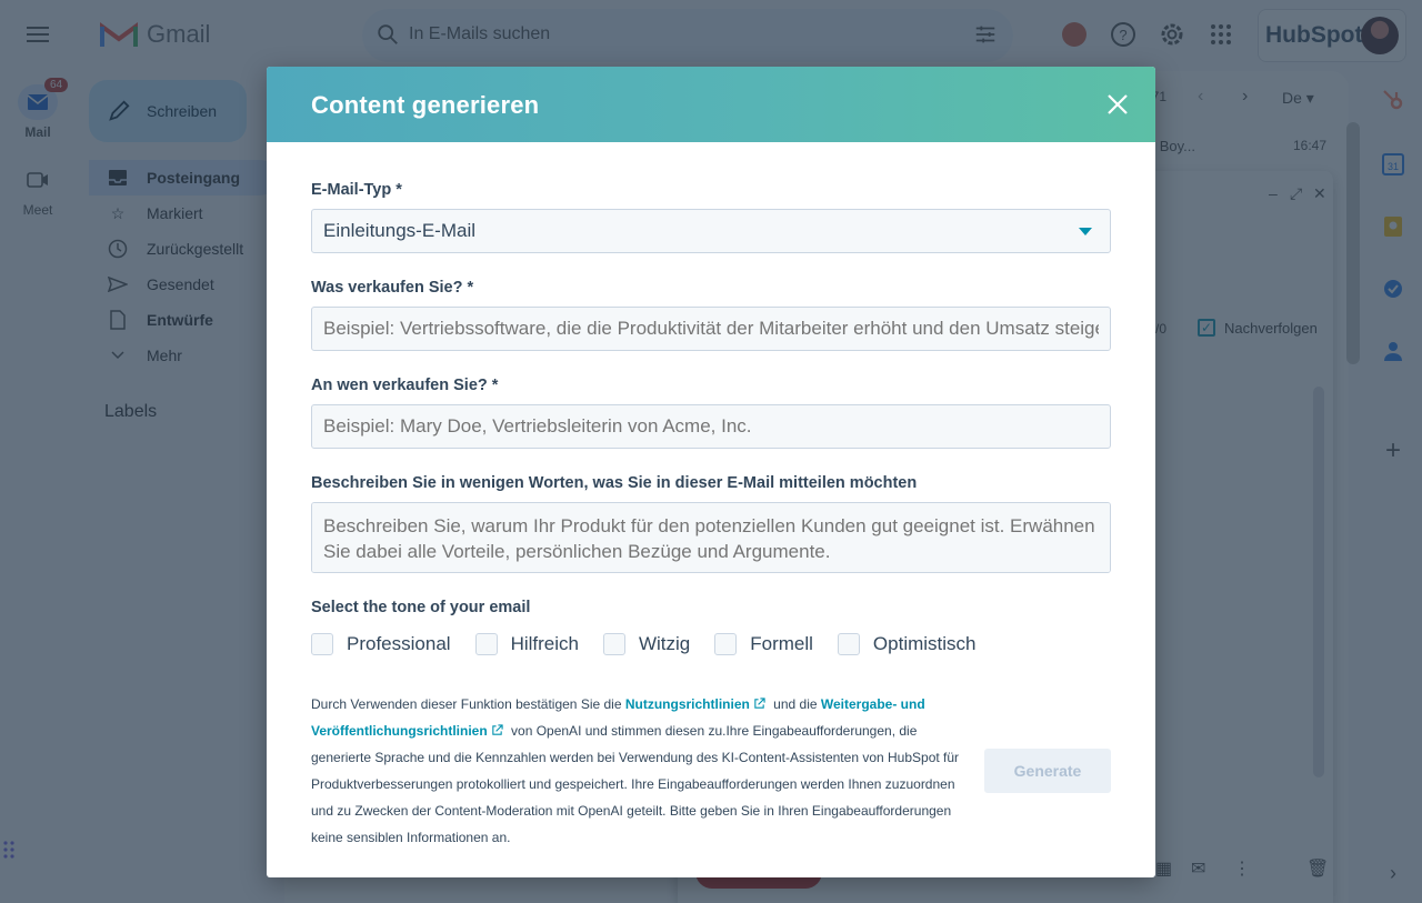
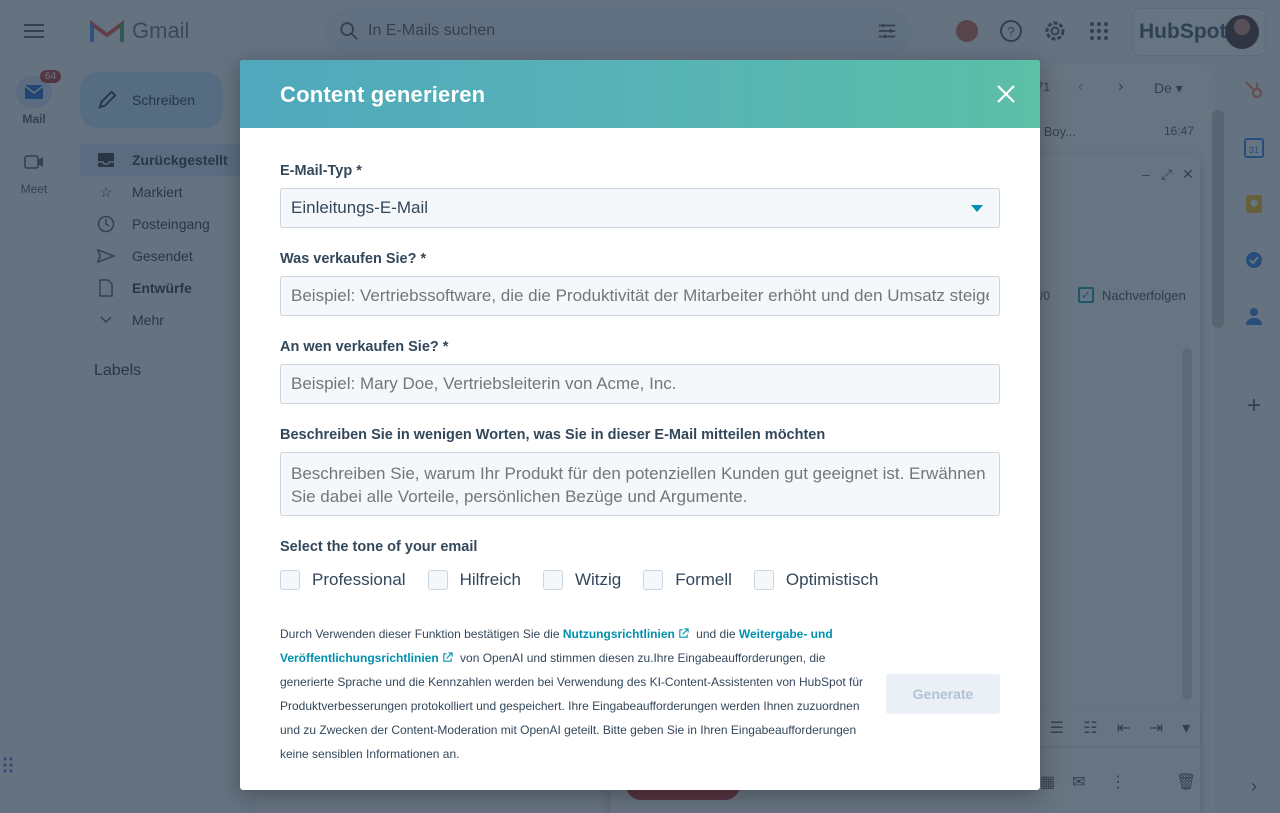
  Gmail
  In E-Mails suchen
  ?
  HubSpot
  64
  Mail
  Meet
  Schreiben
- Posteingang
+ Zurückgestellt
  ☆
  Markiert
- Zurückgestellt
+ Posteingang
  Gesendet
  Entwürfe
  Mehr
  Labels
  ‹
  ›
  De ▾
  Boy...
  16:47
  –
  ⤢
  ✕
  /0
  ✓
  Nachverfolgen
+ ☰
+ ☷
+ ⇤
+ ⇥
+ ▾
  ▦
  ✉
  ⋮
  🗑
  31
  +
  ›
  Content generieren
  E-Mail-Typ *
  Einleitungs-E-Mail
  Was verkaufen Sie? *
  Beispiel: Vertriebssoftware, die die Produktivität der Mitarbeiter erhöht und den Umsatz steig
  An wen verkaufen Sie? *
  Beispiel: Mary Doe, Vertriebsleiterin von Acme, Inc.
  Beschreiben Sie in wenigen Worten, was Sie in dieser E-Mail mitteilen möchten
  Select the tone of your email
  Professional
  Hilfreich
  Witzig
  Formell
  Optimistisch
  Durch Verwenden dieser Funktion bestätigen Sie die Nutzungsrichtlinien und die Weitergabe- und Veröffentlichungsrichtlinien von OpenAI und stimmen diesen zu.Ihre Eingabeaufforderungen, die generierte Sprache und die Kennzahlen werden bei Verwendung des KI-Content-Assistenten von HubSpot für Produktverbesserungen protokolliert und gespeichert. Ihre Eingabeaufforderungen werden Ihnen zuzuordnen und zu Zwecken der Content-Moderation mit OpenAI geteilt. Bitte geben Sie in Ihren Eingabeaufforderungen keine sensiblen Informationen an.
  Generate
